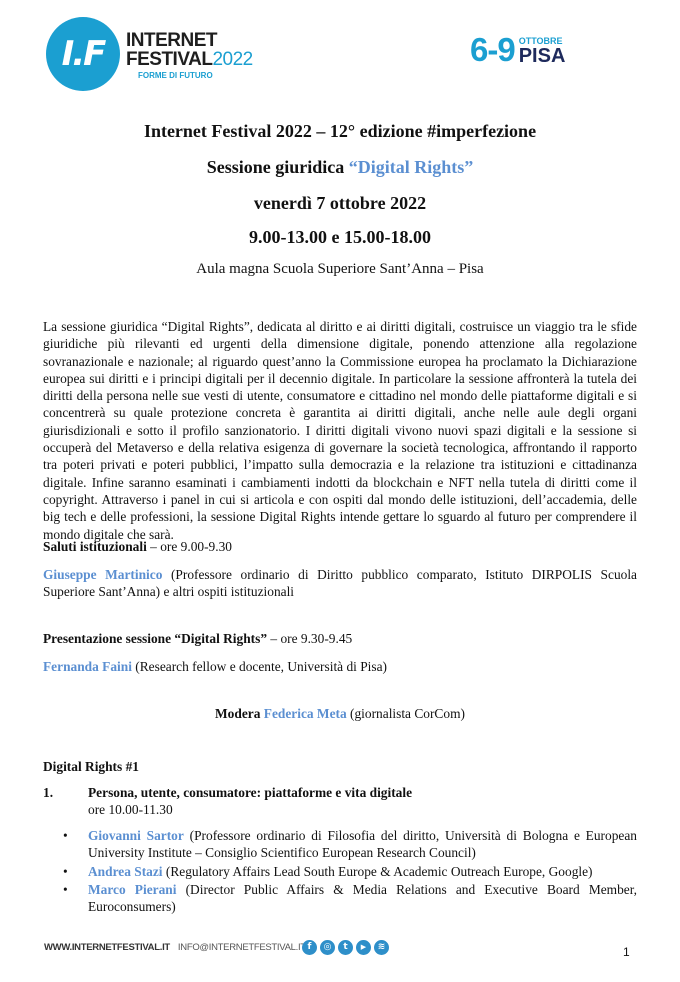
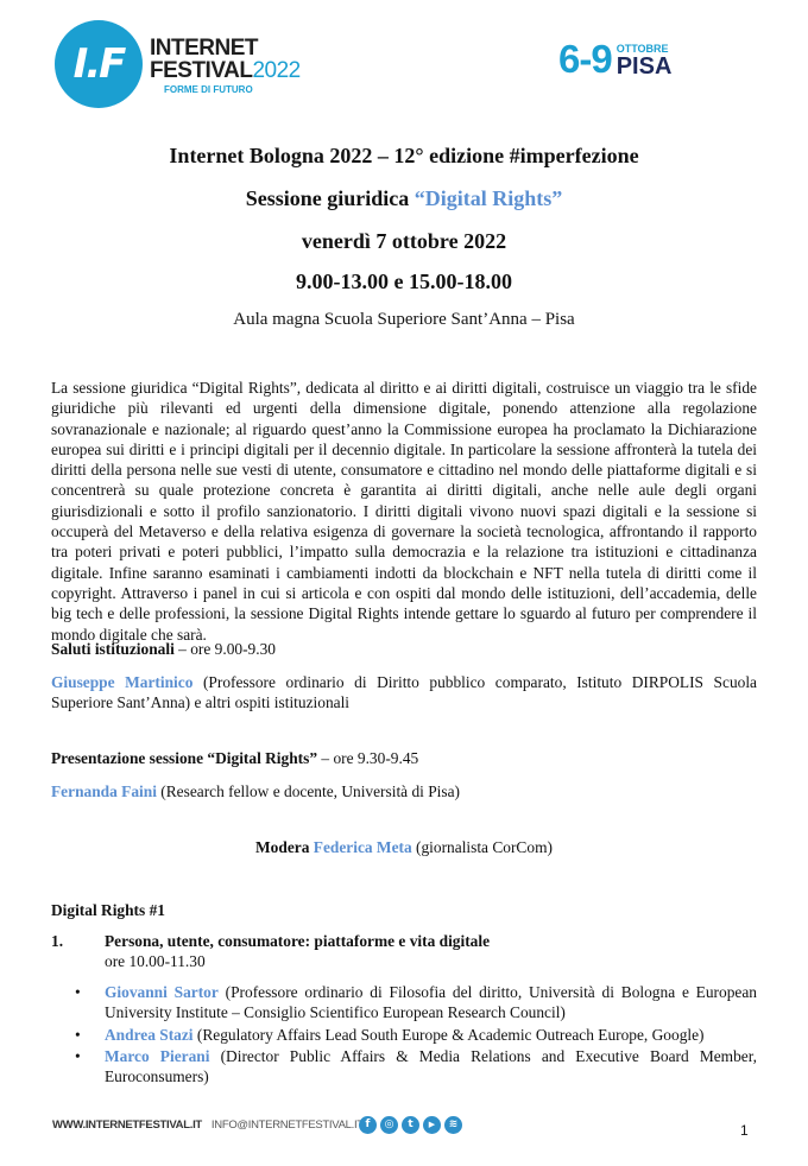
  I.F
  INTERNET
  FESTIVAL2022
  FORME DI FUTURO
  6-9
  OTTOBRE
  PISA
- Internet Festival 2022 – 12° edizione #imperfezione
+ Internet Bologna 2022 – 12° edizione #imperfezione
  Sessione giuridica “Digital Rights”
  venerdì 7 ottobre 2022
  9.00-13.00 e 15.00-18.00
  Aula magna Scuola Superiore Sant’Anna – Pisa
  La sessione giuridica “Digital Rights”, dedicata al diritto e ai diritti digitali, costruisce un viaggio tra le sfide giuridiche più rilevanti ed urgenti della dimensione digitale, ponendo attenzione alla regolazione sovranazionale e nazionale; al riguardo quest’anno la Commissione europea ha proclamato la Dichiarazione europea sui diritti e i principi digitali per il decennio digitale. In particolare la sessione affronterà la tutela dei diritti della persona nelle sue vesti di utente, consumatore e cittadino nel mondo delle piattaforme digitali e si concentrerà su quale protezione concreta è garantita ai diritti digitali, anche nelle aule degli organi giurisdizionali e sotto il profilo sanzionatorio. I diritti digitali vivono nuovi spazi digitali e la sessione si occuperà del Metaverso e della relativa esigenza di governare la società tecnologica, affrontando il rapporto tra poteri privati e poteri pubblici, l’impatto sulla democrazia e la relazione tra istituzioni e cittadinanza digitale. Infine saranno esaminati i cambiamenti indotti da blockchain e NFT nella tutela di diritti come il copyright. Attraverso i panel in cui si articola e con ospiti dal mondo delle istituzioni, dell’accademia, delle big tech e delle professioni, la sessione Digital Rights intende gettare lo sguardo al futuro per comprendere il mondo digitale che sarà.
  Saluti istituzionali – ore 9.00-9.30
  Giuseppe Martinico (Professore ordinario di Diritto pubblico comparato, Istituto DIRPOLIS Scuola Superiore Sant’Anna) e altri ospiti istituzionali
  Presentazione sessione “Digital Rights” – ore 9.30-9.45
  Fernanda Faini (Research fellow e docente, Università di Pisa)
  Modera Federica Meta (giornalista CorCom)
  Digital Rights #1
  1.
  Persona, utente, consumatore: piattaforme e vita digitale
  ore 10.00-11.30
  •
  Giovanni Sartor (Professore ordinario di Filosofia del diritto, Università di Bologna e European University Institute – Consiglio Scientifico European Research Council)
  •
  Andrea Stazi (Regulatory Affairs Lead South Europe & Academic Outreach Europe, Google)
  •
  Marco Pierani (Director Public Affairs & Media Relations and Executive Board Member, Euroconsumers)
  WWW.INTERNETFESTIVAL.IT
  INFO@INTERNETFESTIVAL.I
  f
  ◎
  t
  ▶
  ≋
  1
